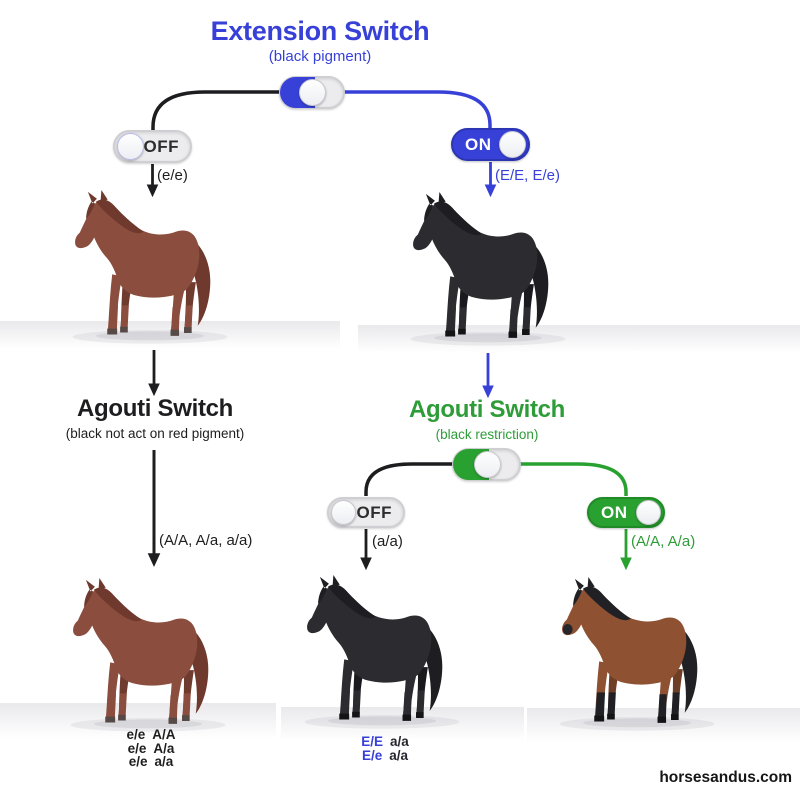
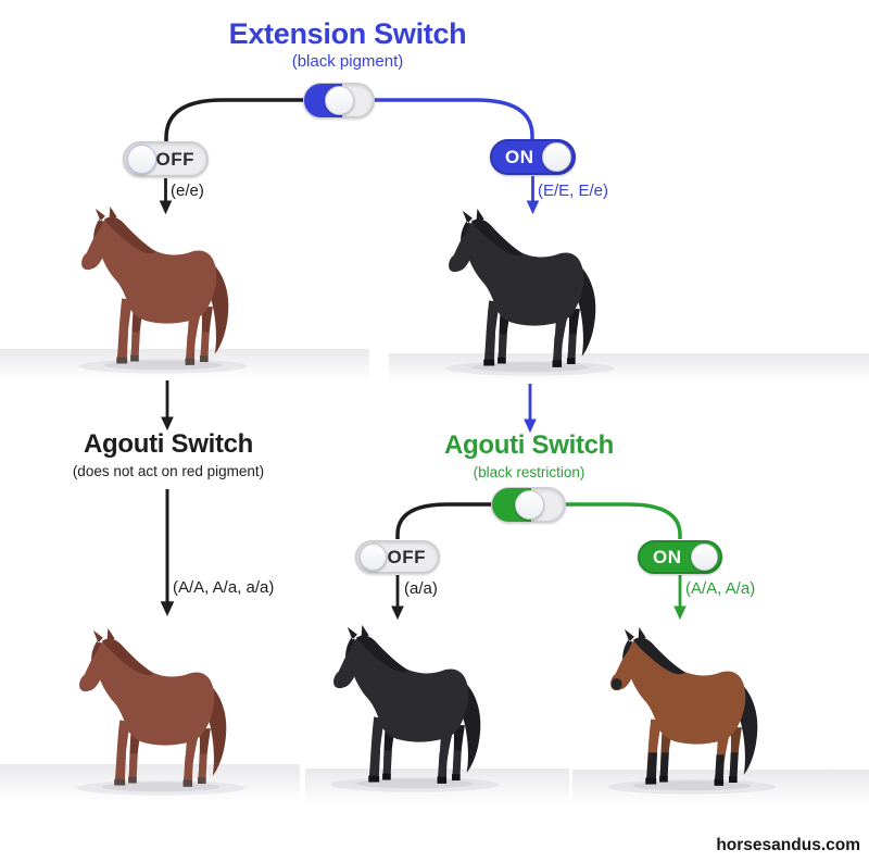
  Extension Switch
  (black pigment)
  Agouti Switch
- (black not act on red pigment)
+ (does not act on red pigment)
  Agouti Switch
  (black restriction)
  OFF
  ON
  OFF
  ON
  (e/e)
  (E/E, E/e)
  (A/A, A/a, a/a)
  (a/a)
  (A/A, A/a)
- e/e A/A
- e/e A/a
- e/e a/a
- E/E a/a
- E/e a/a
  horsesandus.com
